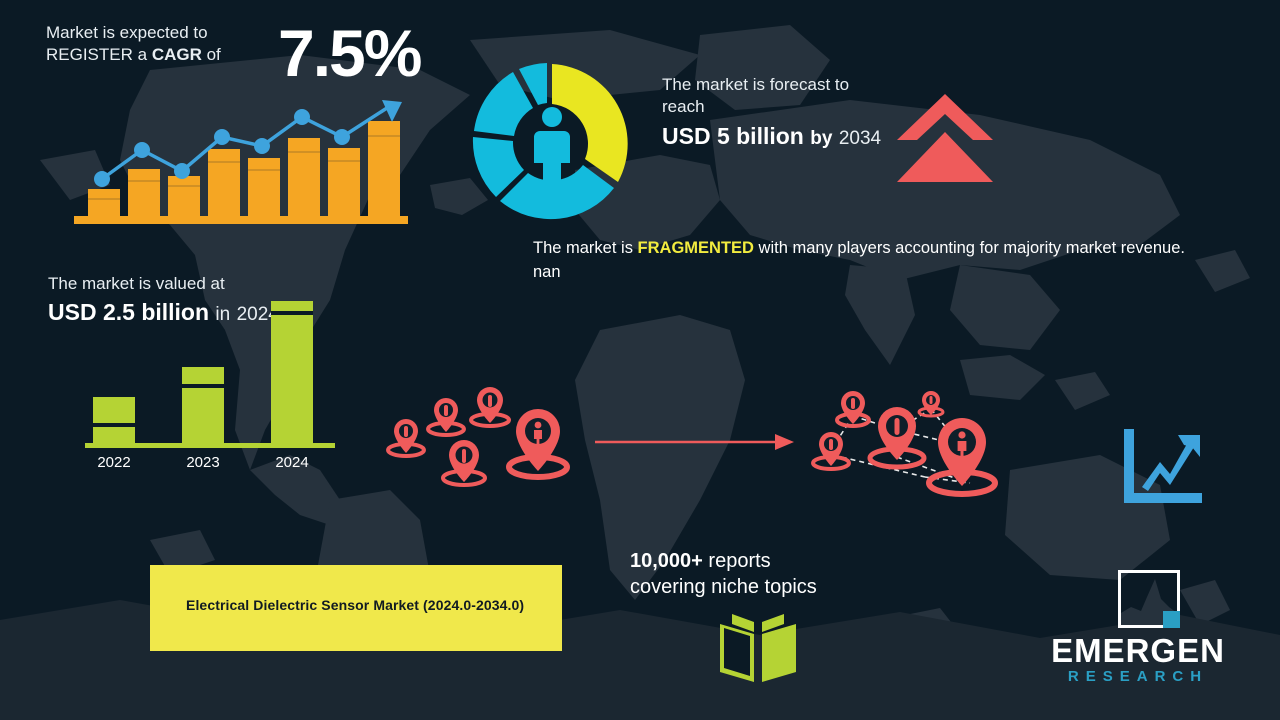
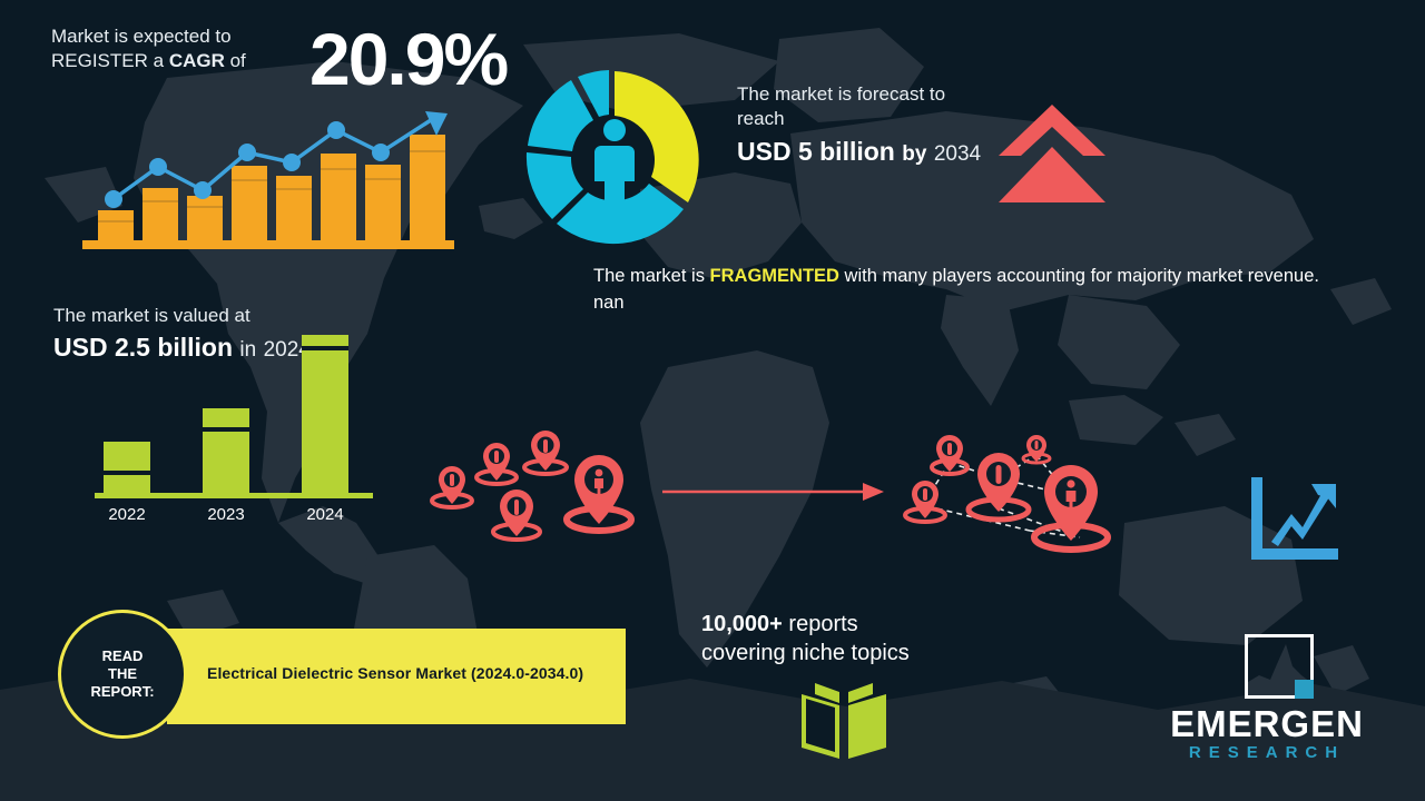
  Market is expected to
  REGISTER a CAGR of
- 7.5%
+ 20.9%
  The market is forecast to
  reach
  USD 5 billion by 2034
  The market is FRAGMENTED with many players accounting for majority market revenue. nan
  The market is valued at
  USD 2.5 billion in 202
  2022
  2023
  2024
  Electrical Dielectric Sensor Market (2024.0-2034.0)
+ READ
+ THE
+ REPORT:
  10,000+ reports
  covering niche topics
  EMERGEN
  RESEARCH
